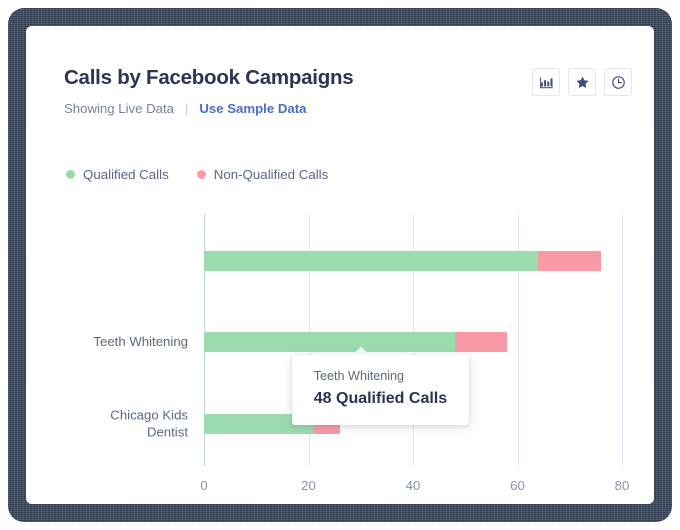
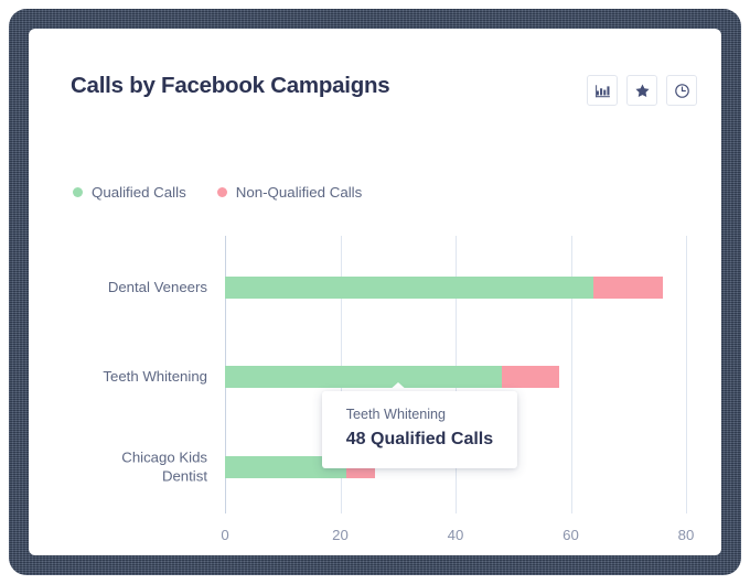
  Calls by Facebook Campaigns
- Showing Live Data
- |
- Use Sample Data
  Qualified Calls
  Non-Qualified Calls
  0
  20
  40
  60
  80
+ Dental Veneers
  Teeth Whitening
  Chicago Kids
  Dentist
  Teeth Whitening
  48 Qualified Calls
